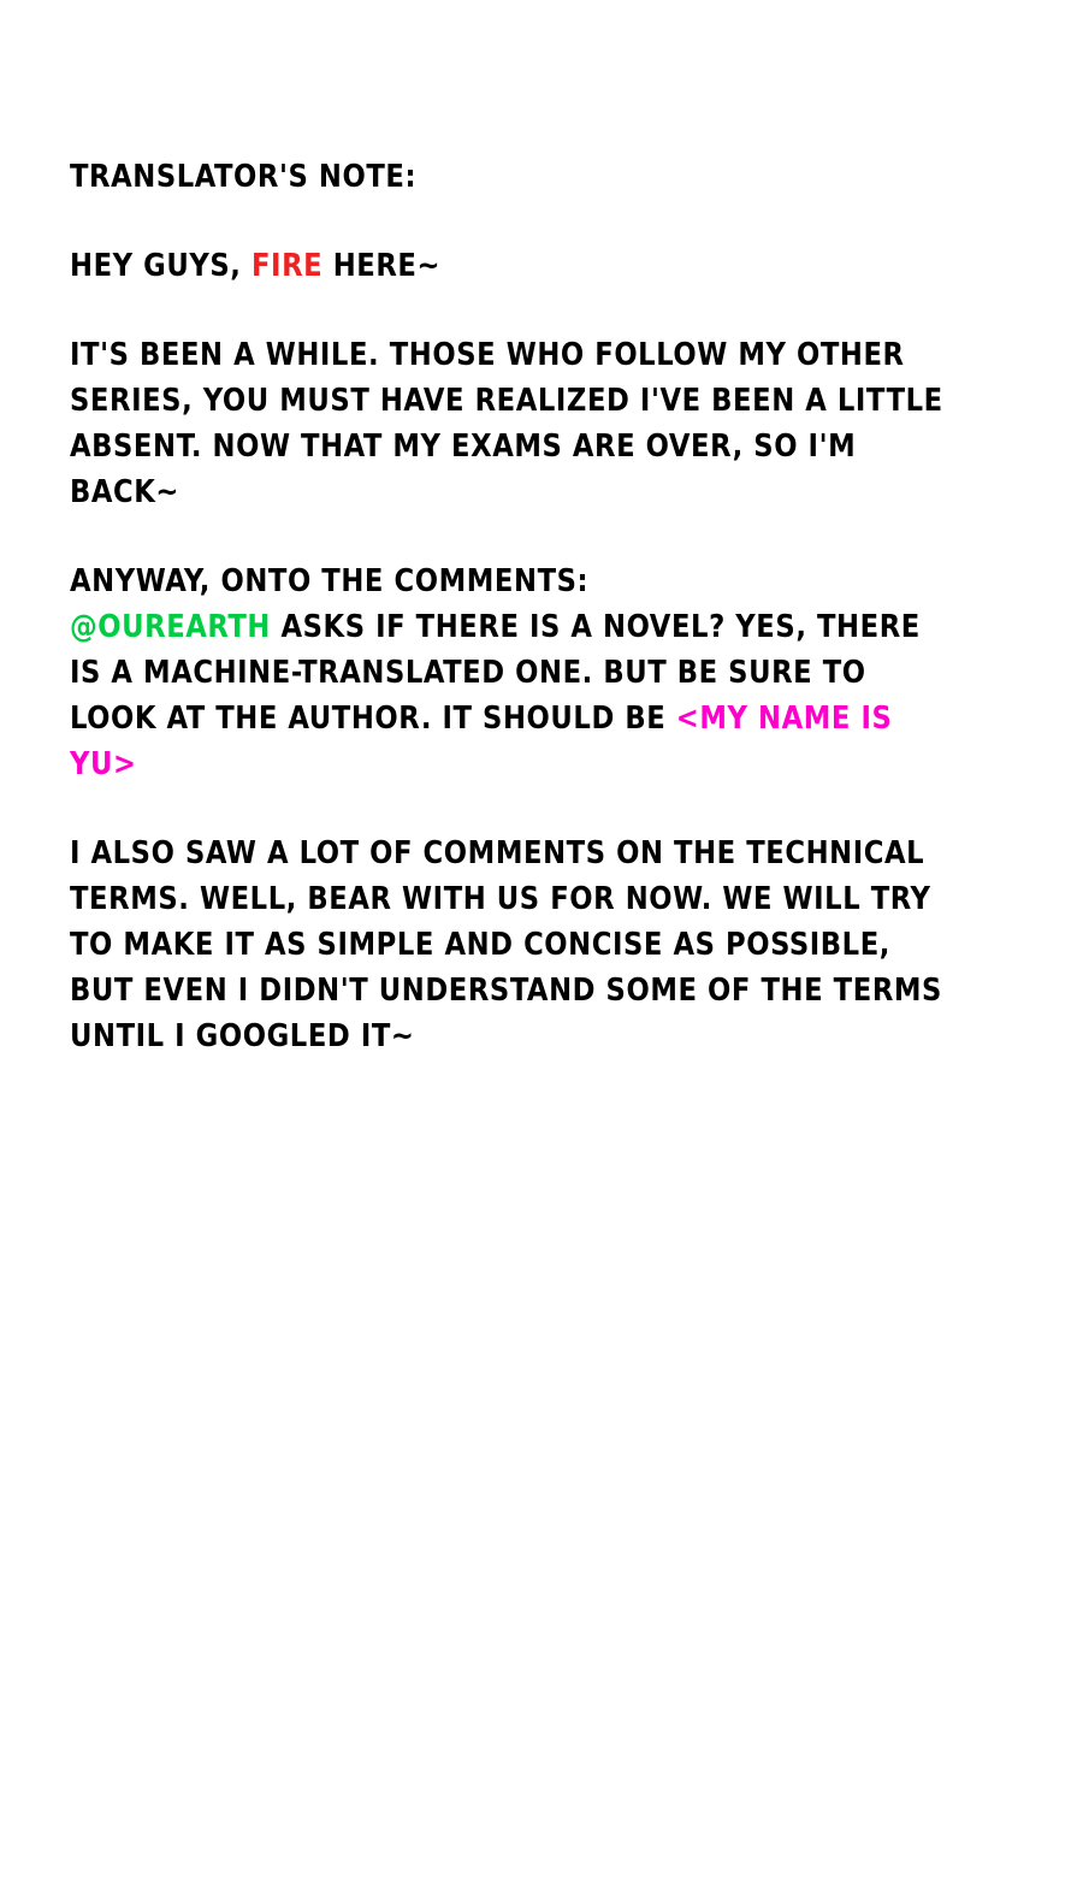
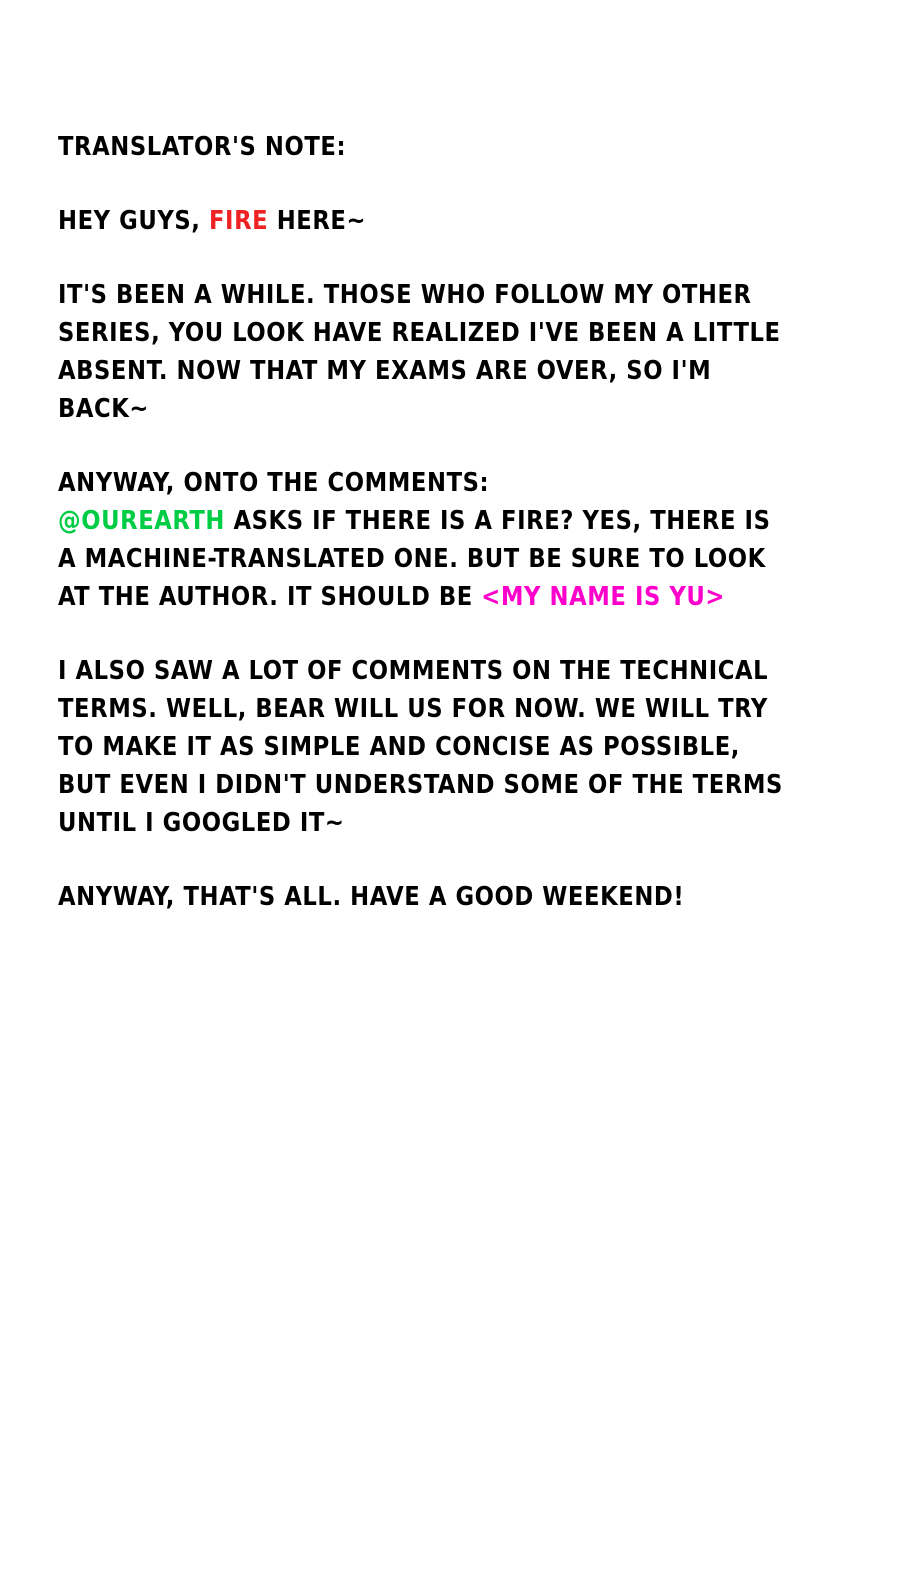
  TRANSLATOR'S NOTE:
  HEY GUYS, FIRE HERE~
- IT'S BEEN A WHILE. THOSE WHO FOLLOW MY OTHER SERIES, YOU MUST HAVE REALIZED I'VE BEEN A LITTLE ABSENT. NOW THAT MY EXAMS ARE OVER, SO I'M BACK~
+ IT'S BEEN A WHILE. THOSE WHO FOLLOW MY OTHER SERIES, YOU LOOK HAVE REALIZED I'VE BEEN A LITTLE ABSENT. NOW THAT MY EXAMS ARE OVER, SO I'M BACK~
  ANYWAY, ONTO THE COMMENTS:
- @OUREARTH ASKS IF THERE IS A NOVEL? YES, THERE IS A MACHINE-TRANSLATED ONE. BUT BE SURE TO LOOK AT THE AUTHOR. IT SHOULD BE <MY NAME IS YU>
+ @OUREARTH ASKS IF THERE IS A FIRE? YES, THERE IS A MACHINE-TRANSLATED ONE. BUT BE SURE TO LOOK AT THE AUTHOR. IT SHOULD BE <MY NAME IS YU>
- I ALSO SAW A LOT OF COMMENTS ON THE TECHNICAL TERMS. WELL, BEAR WITH US FOR NOW. WE WILL TRY TO MAKE IT AS SIMPLE AND CONCISE AS POSSIBLE, BUT EVEN I DIDN'T UNDERSTAND SOME OF THE TERMS UNTIL I GOOGLED IT~
+ I ALSO SAW A LOT OF COMMENTS ON THE TECHNICAL TERMS. WELL, BEAR WILL US FOR NOW. WE WILL TRY TO MAKE IT AS SIMPLE AND CONCISE AS POSSIBLE, BUT EVEN I DIDN'T UNDERSTAND SOME OF THE TERMS UNTIL I GOOGLED IT~
+ ANYWAY, THAT'S ALL. HAVE A GOOD WEEKEND!
